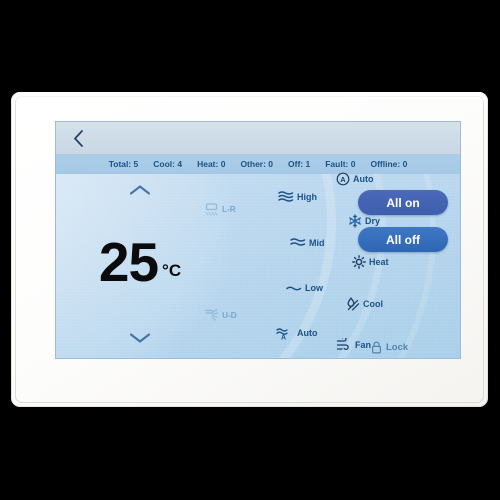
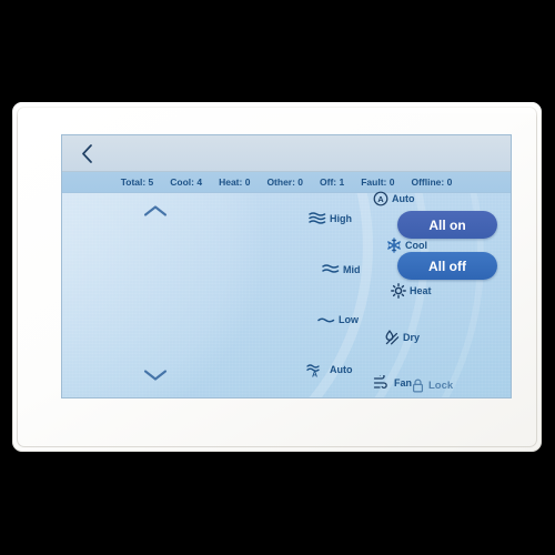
  Total: 5
  Cool: 4
  Heat: 0
  Other: 0
  Off: 1
  Fault: 0
  Offline: 0
- 25
- °C
- L-R
- U-D
  High
  Mid
  Low
  Auto
  A
  Auto
- Dry
+ Cool
  Heat
- Cool
+ Dry
  Fan
  All on
  All off
  Lock
